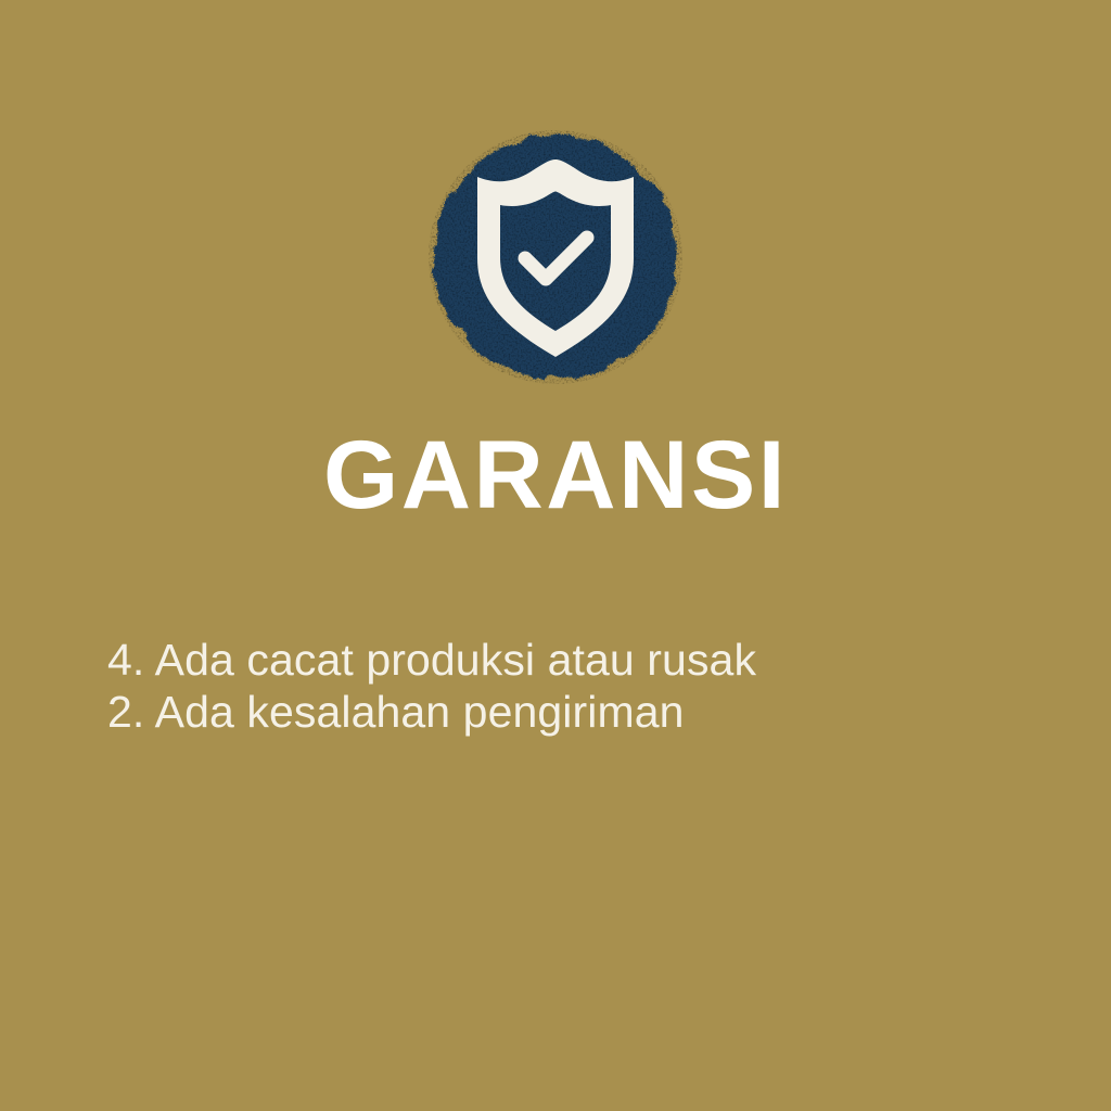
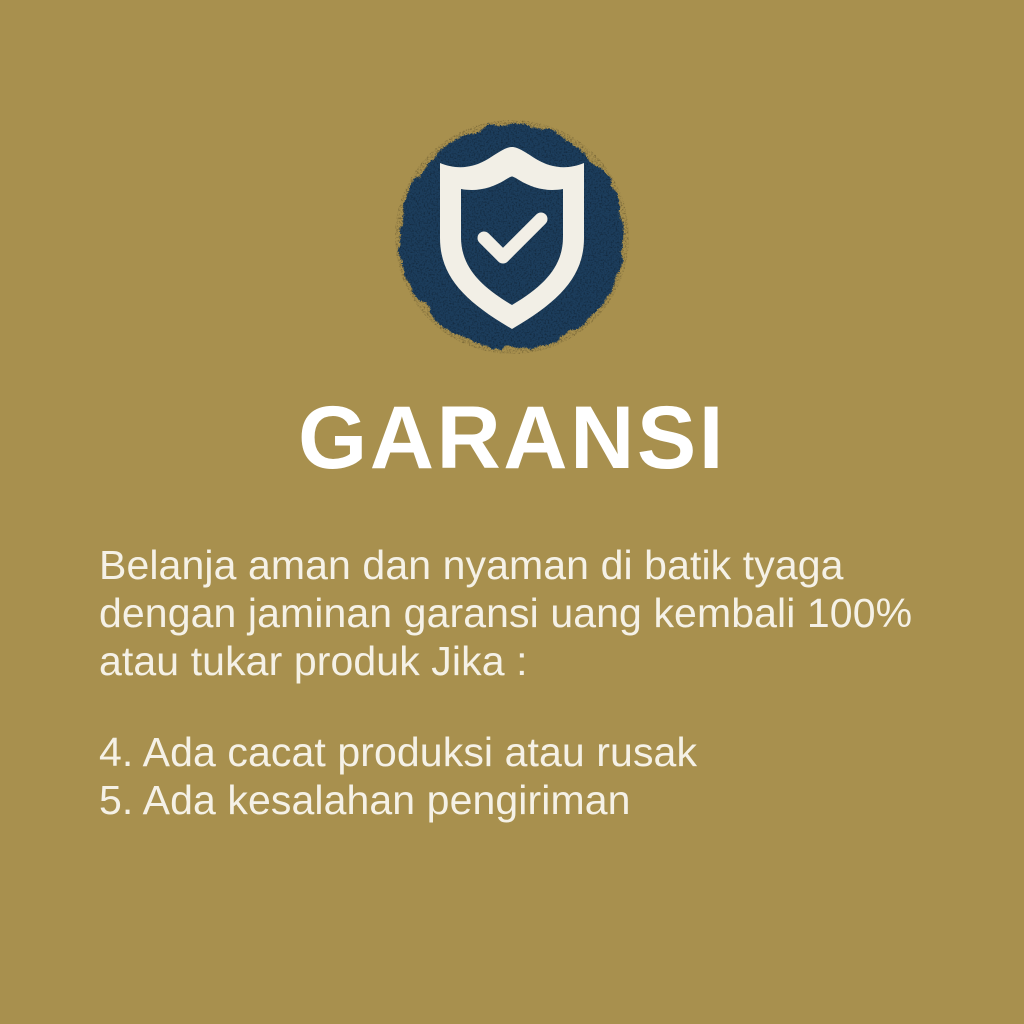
  GARANSI
+ Belanja aman dan nyaman di batik tyaga
+ dengan jaminan garansi uang kembali 100%
+ atau tukar produk Jika :
  4. Ada cacat produksi atau rusak
- 2. Ada kesalahan pengiriman
+ 5. Ada kesalahan pengiriman
